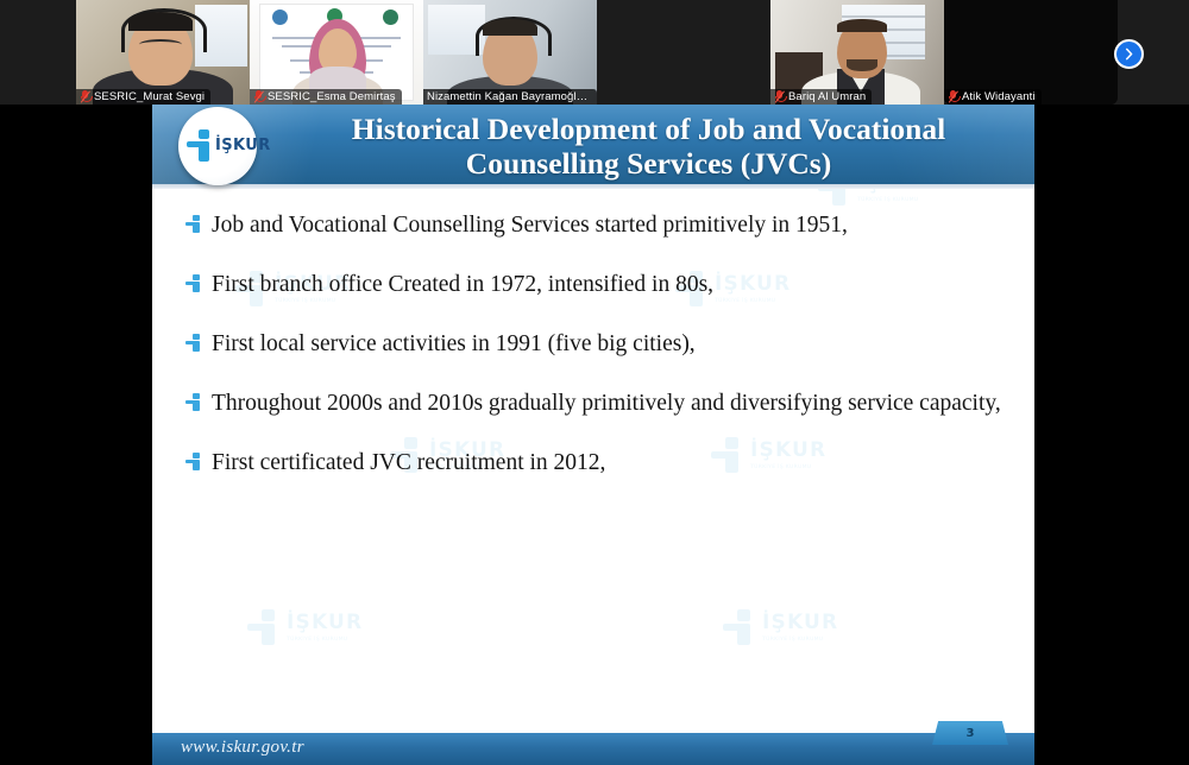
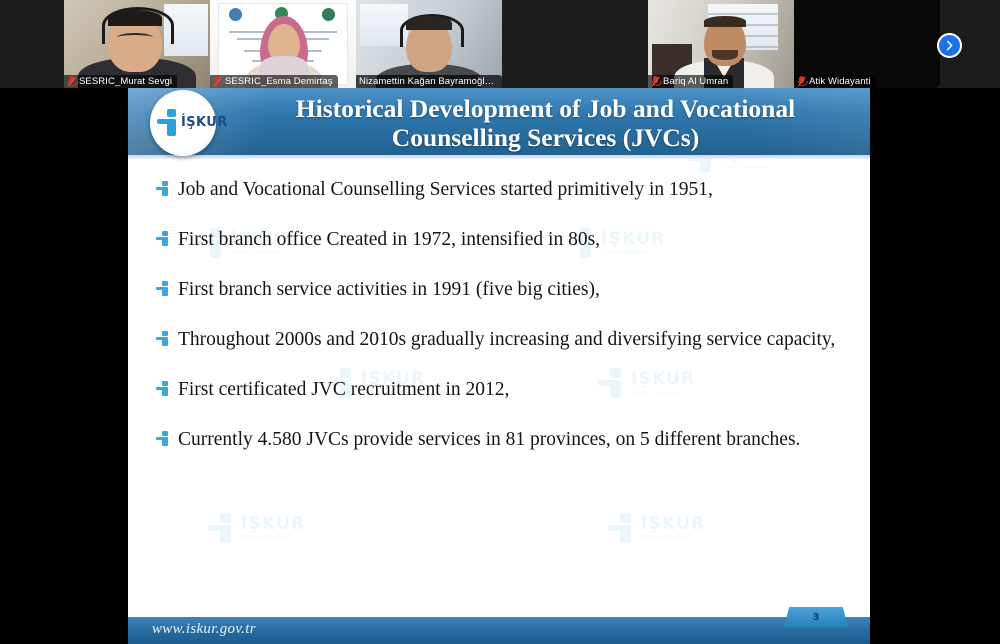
  SESRIC_Murat Sevgi
  SESRIC_Esma Demirtaş
  Nizamettin Kağan Bayramoğlu (
  Bariq Al Umran
  Atik Widayanti
  İŞKUR
  İŞKUR
  İŞKUR
  Historical Development of Job and Vocational
  Counselling Services (JVCs)
  Job and Vocational Counselling Services started primitively in 1951,
  First branch office Created in 1972, intensified in 80s,
- First local service activities in 1991 (five big cities),
+ First branch service activities in 1991 (five big cities),
- Throughout 2000s and 2010s gradually primitively and diversifying service capacity,
+ Throughout 2000s and 2010s gradually increasing and diversifying service capacity,
  First certificated JVC recruitment in 2012,
+ Currently 4.580 JVCs provide services in 81 provinces, on 5 different branches.
  www.iskur.gov.tr
  3
